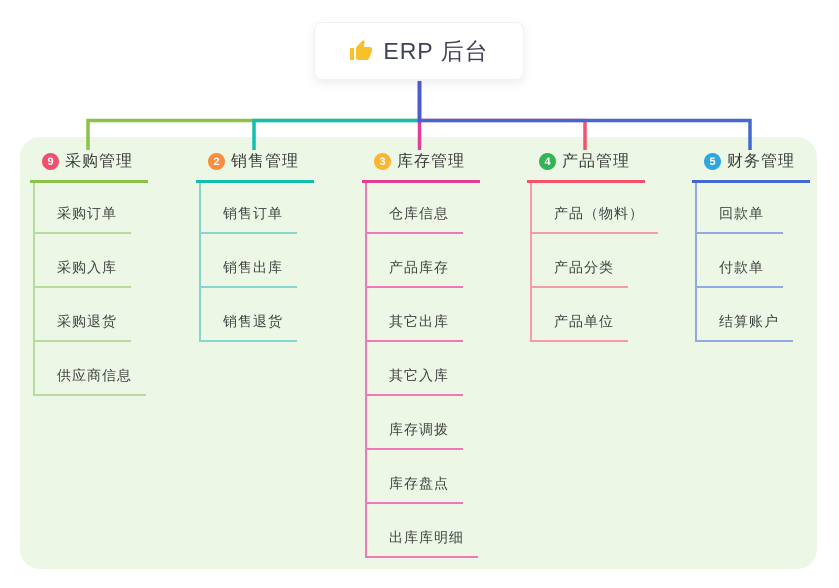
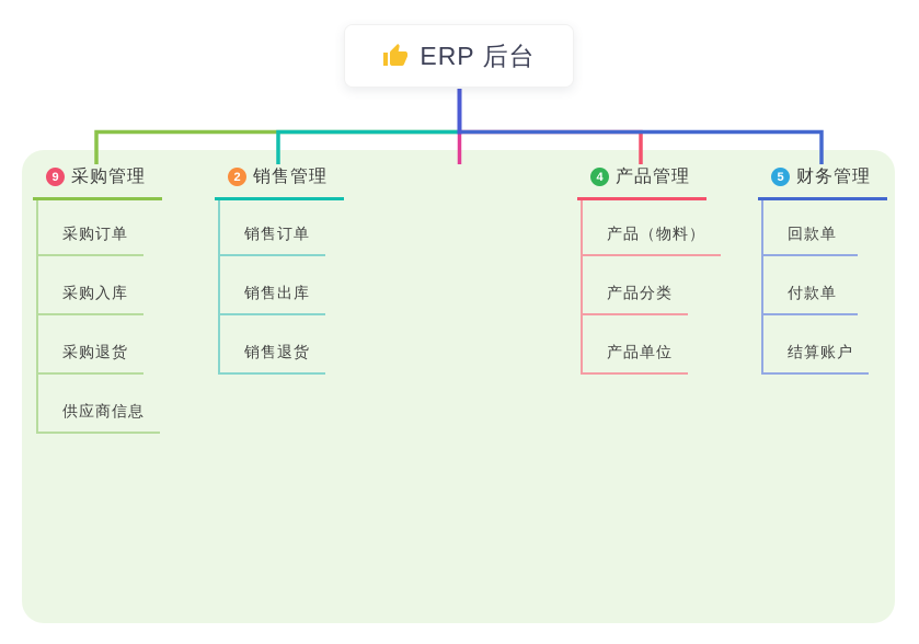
  ERP 后台
  9
  采购管理
  采购订单
  采购入库
  采购退货
  供应商信息
  2
  销售管理
  销售订单
  销售出库
  销售退货
- 3
- 库存管理
- 仓库信息
- 产品库存
- 其它出库
- 其它入库
- 库存调拨
- 库存盘点
- 出库库明细
  4
  产品管理
  产品（物料）
  产品分类
  产品单位
  5
  财务管理
  回款单
  付款单
  结算账户
